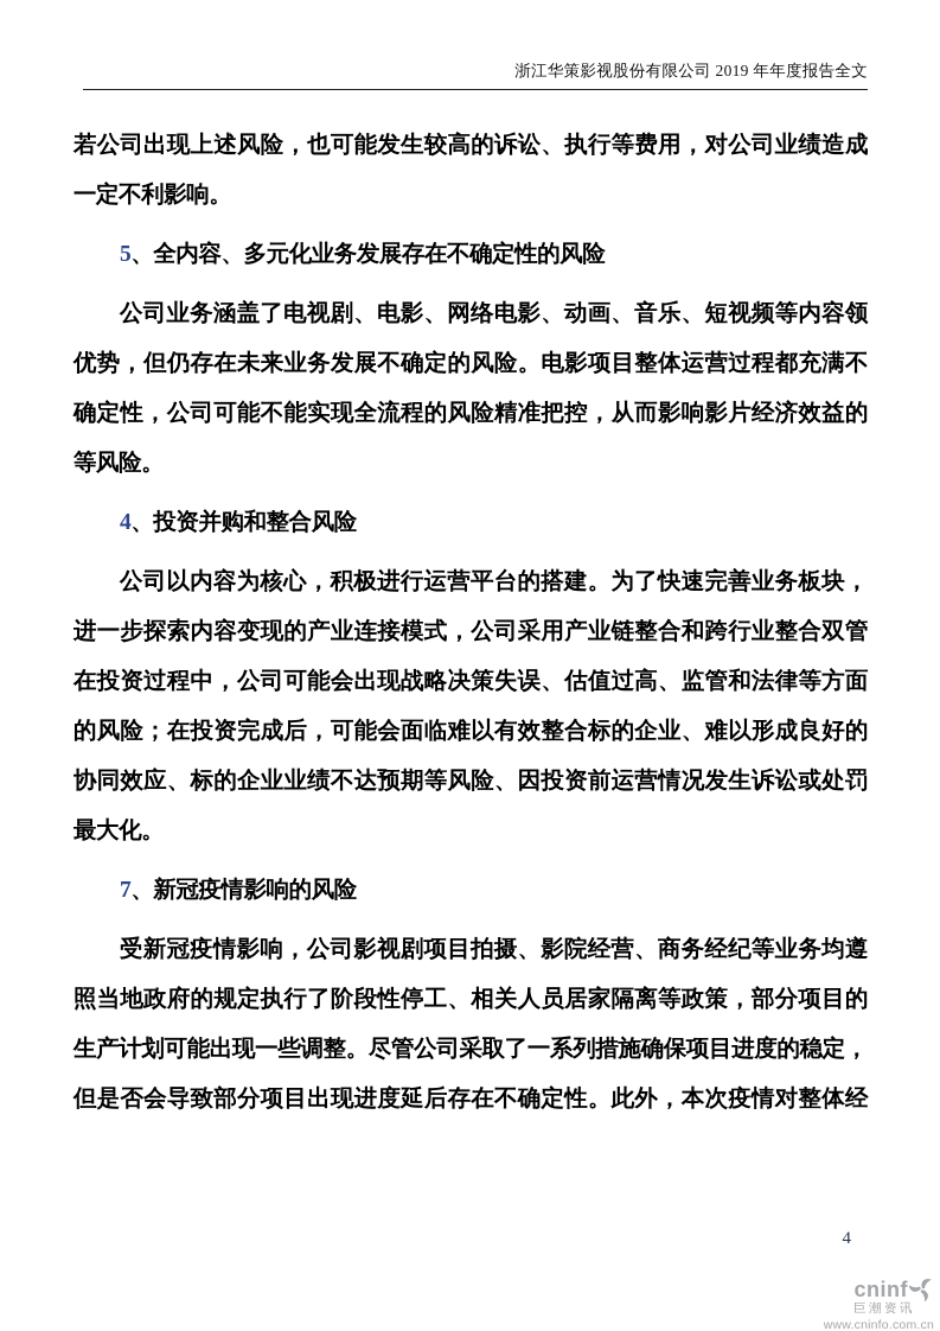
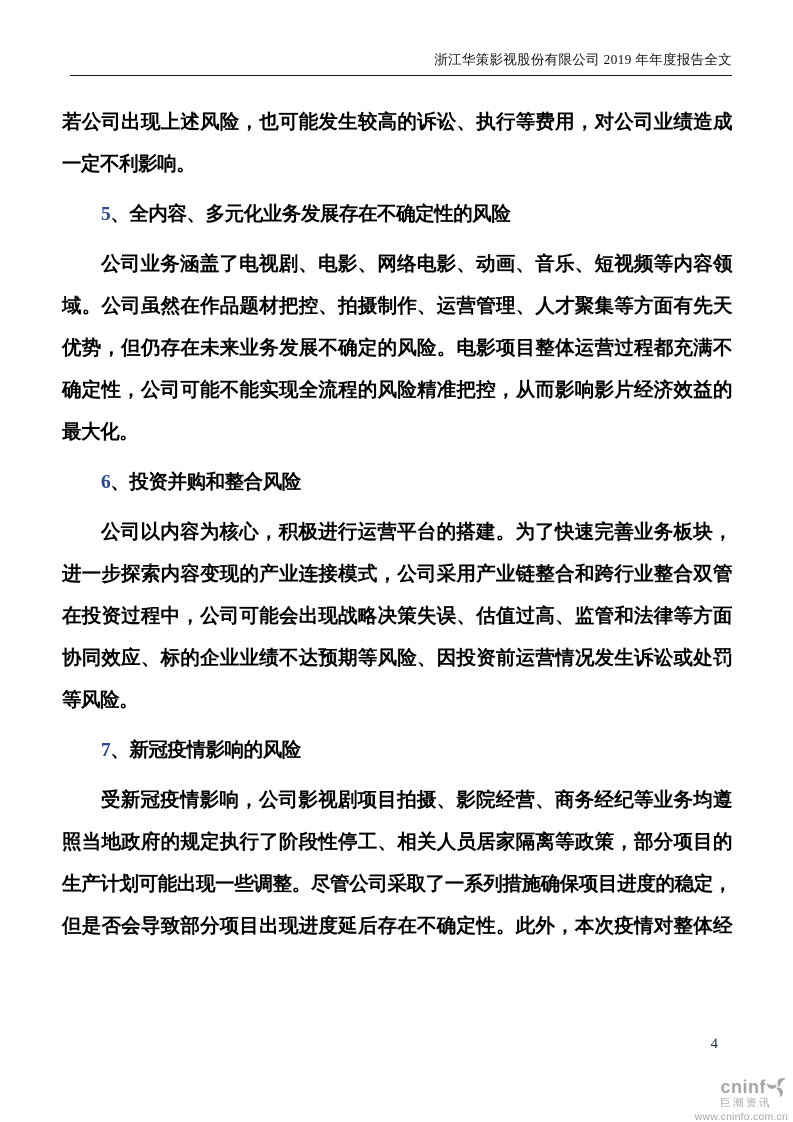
  浙江华策影视股份有限公司 2019 年年度报告全文
  若公司出现上述风险，也可能发生较高的诉讼、执行等费用，对公司业绩造成
  一定不利影响。
  5、全内容、多元化业务发展存在不确定性的风险
  公司业务涵盖了电视剧、电影、网络电影、动画、音乐、短视频等内容领
+ 域。公司虽然在作品题材把控、拍摄制作、运营管理、人才聚集等方面有先天
  优势，但仍存在未来业务发展不确定的风险。电影项目整体运营过程都充满不
  确定性，公司可能不能实现全流程的风险精准把控，从而影响影片经济效益的
- 等风险。
+ 最大化。
- 4、投资并购和整合风险
+ 6、投资并购和整合风险
  公司以内容为核心，积极进行运营平台的搭建。为了快速完善业务板块，
  进一步探索内容变现的产业连接模式，公司采用产业链整合和跨行业整合双管
  在投资过程中，公司可能会出现战略决策失误、估值过高、监管和法律等方面
- 的风险；在投资完成后，可能会面临难以有效整合标的企业、难以形成良好的
  协同效应、标的企业业绩不达预期等风险、因投资前运营情况发生诉讼或处罚
- 最大化。
+ 等风险。
  7、新冠疫情影响的风险
  受新冠疫情影响，公司影视剧项目拍摄、影院经营、商务经纪等业务均遵
  照当地政府的规定执行了阶段性停工、相关人员居家隔离等政策，部分项目的
  生产计划可能出现一些调整。尽管公司采取了一系列措施确保项目进度的稳定，
  但是否会导致部分项目出现进度延后存在不确定性。此外，本次疫情对整体经
  4
  cninf
  巨潮资讯
  www.cninfo.com.cn
